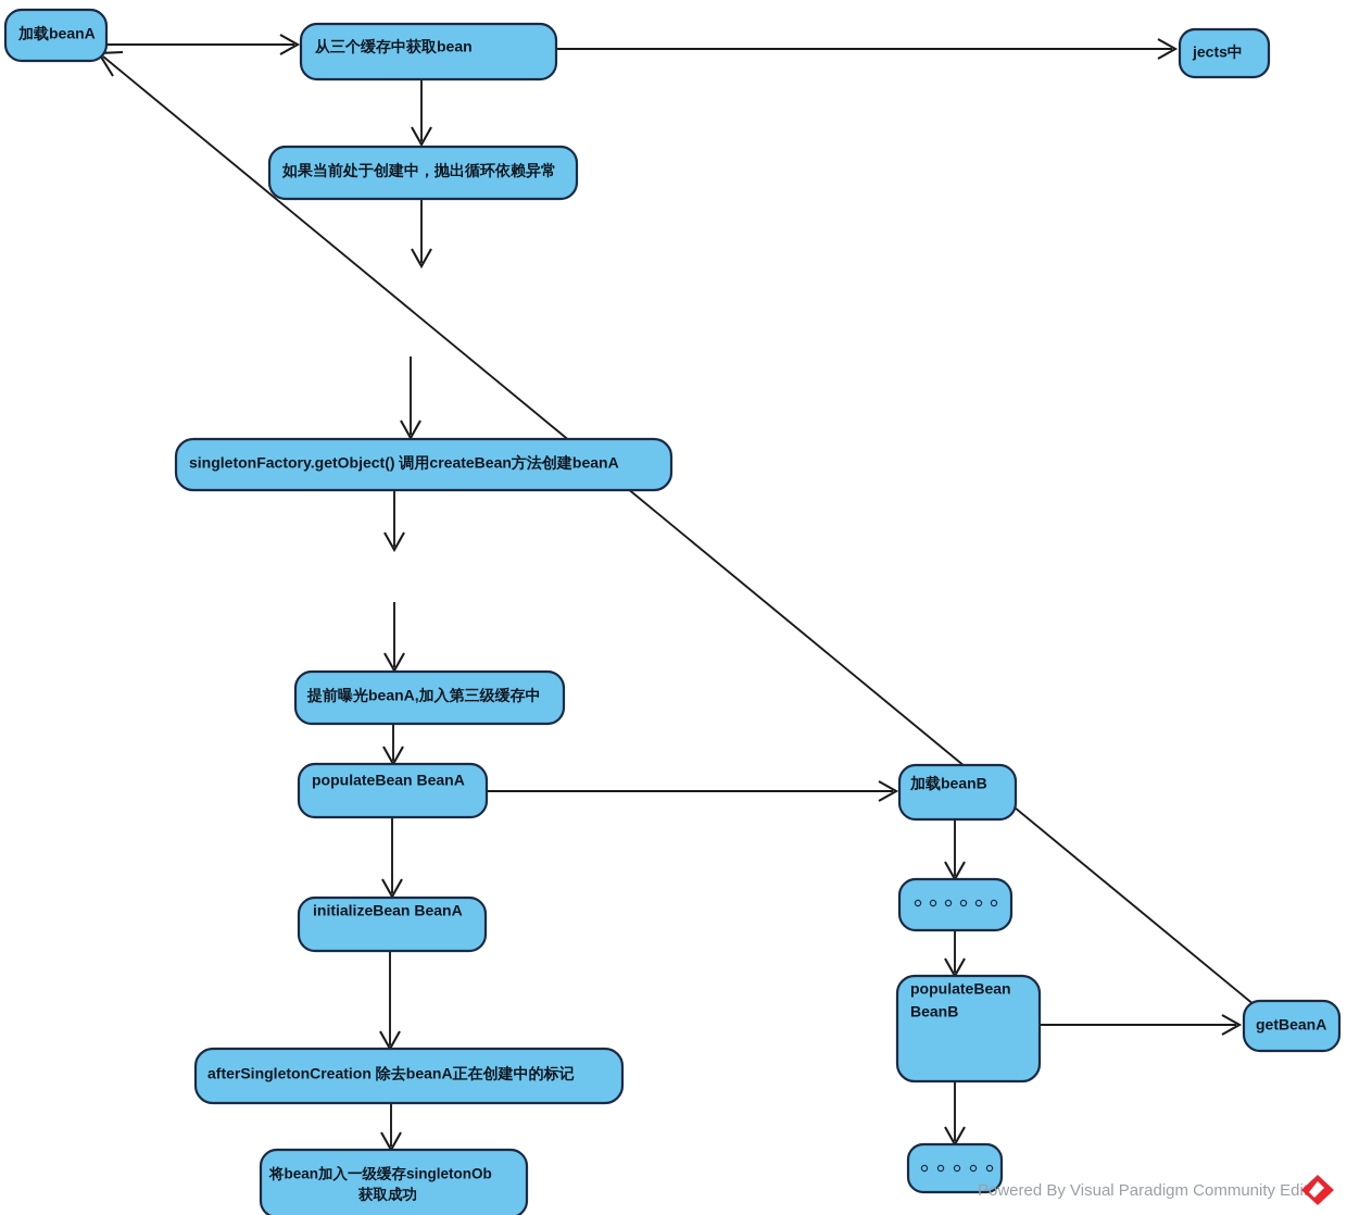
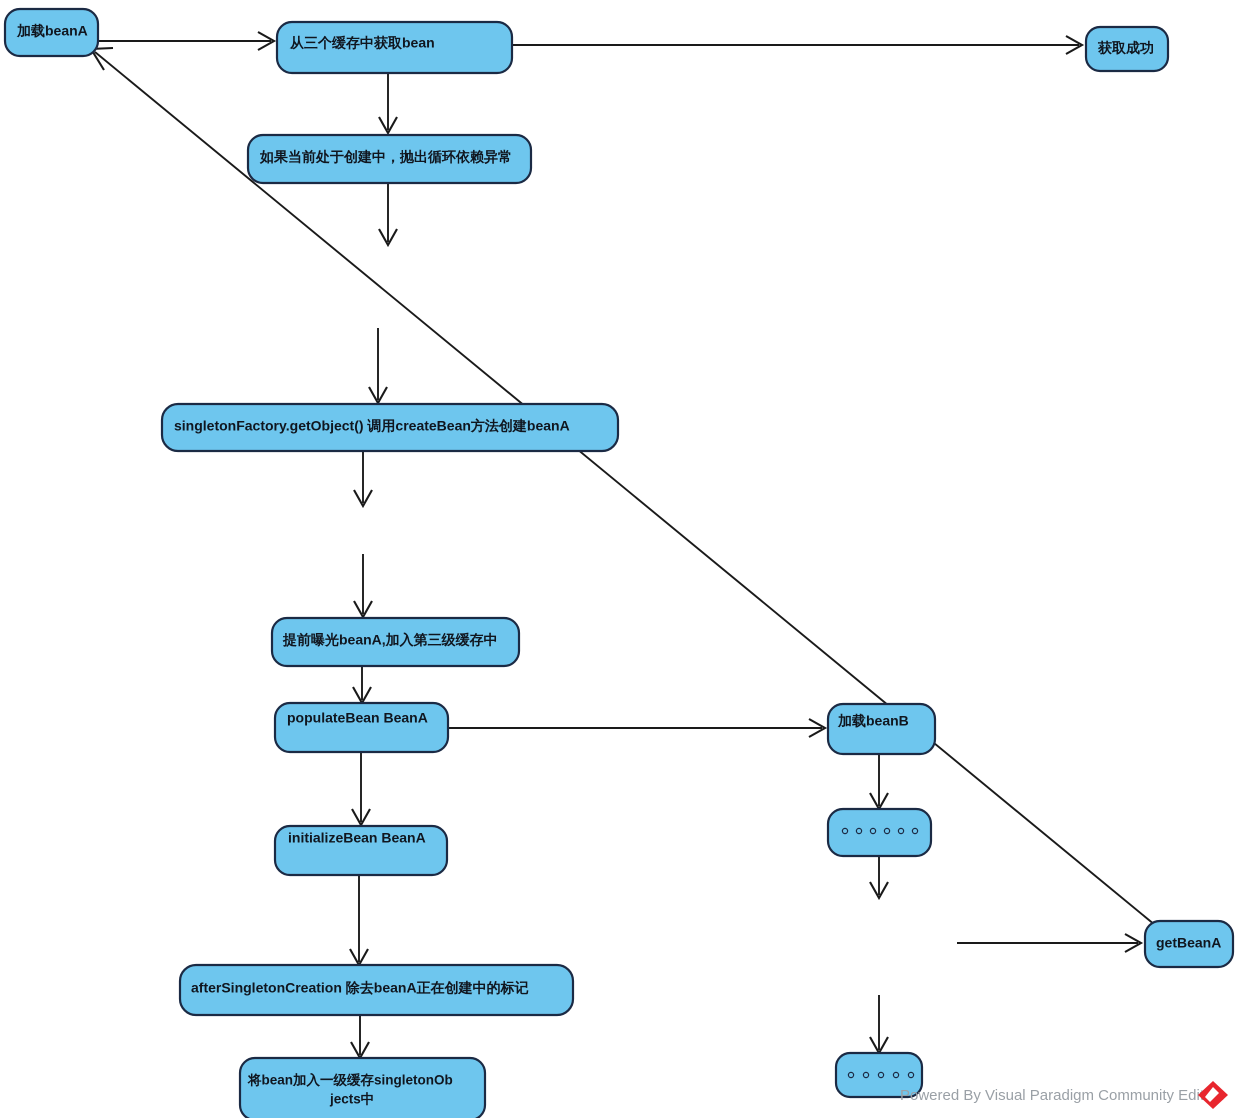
  加载beanA
  从三个缓存中获取bean
- jects中
+ 获取成功
  如果当前处于创建中，抛出循环依赖异常
  singletonFactory.getObject() 调用createBean方法创建beanA
  提前曝光beanA,加入第三级缓存中
  populateBean BeanA
  initializeBean BeanA
  afterSingletonCreation 除去beanA正在创建中的标记
  将bean加入一级缓存singletonOb
- 获取成功
+ jects中
  加载beanB
- populateBean
- BeanB
  getBeanA
  Powered By Visual Paradigm Community Edi
